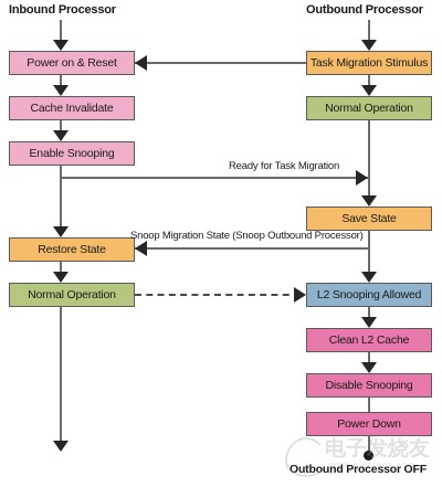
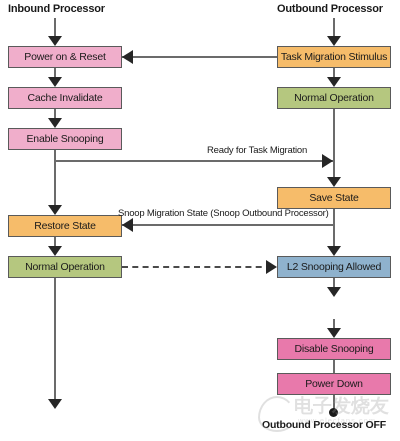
  Inbound Processor
  Outbound Processor
  Power on & Reset
  Cache Invalidate
  Enable Snooping
  Ready for Task Migration
  Restore State
  Normal Operation
  Task Migration Stimulus
  Normal Operation
  Save State
  Snoop Migration State (Snoop Outbound Processor)
  L2 Snooping Allowed
- Clean L2 Cache
  Disable Snooping
  Power Down
  Outbound Processor OFF
  电子发烧友
  www.elecfans.com
